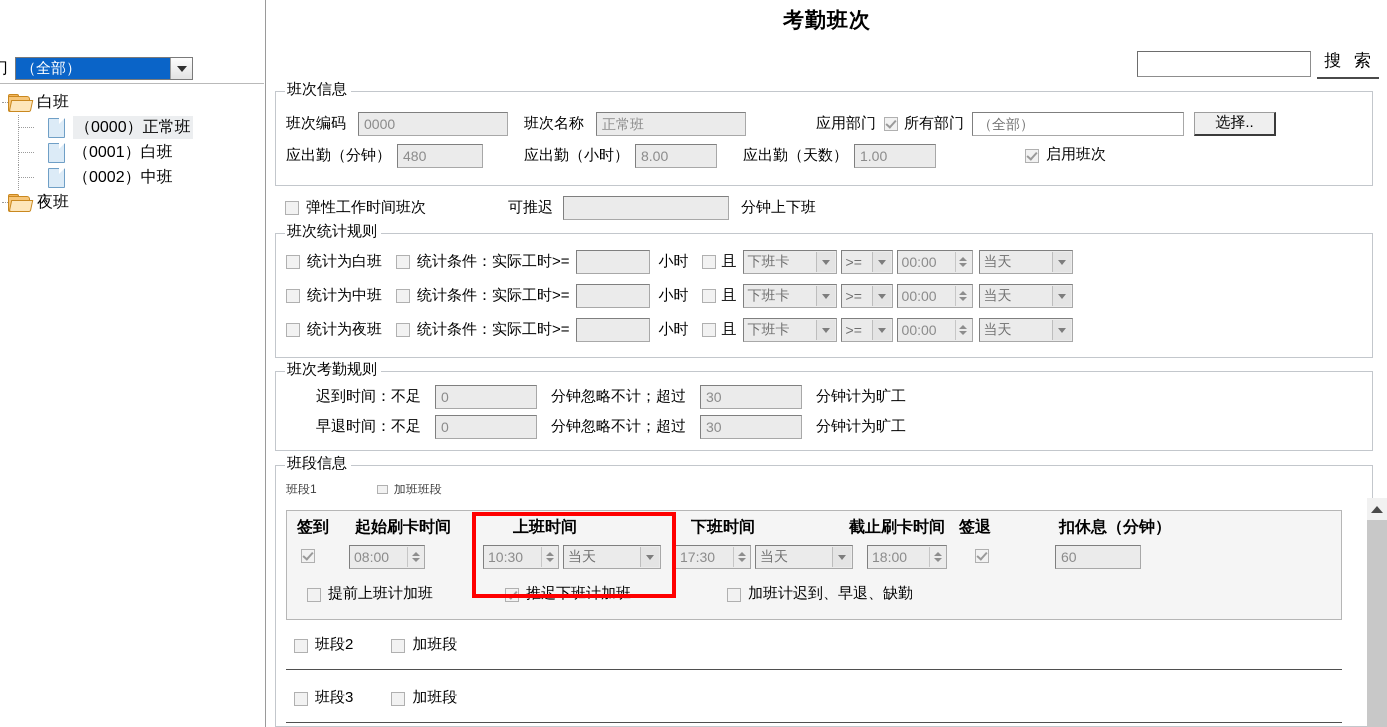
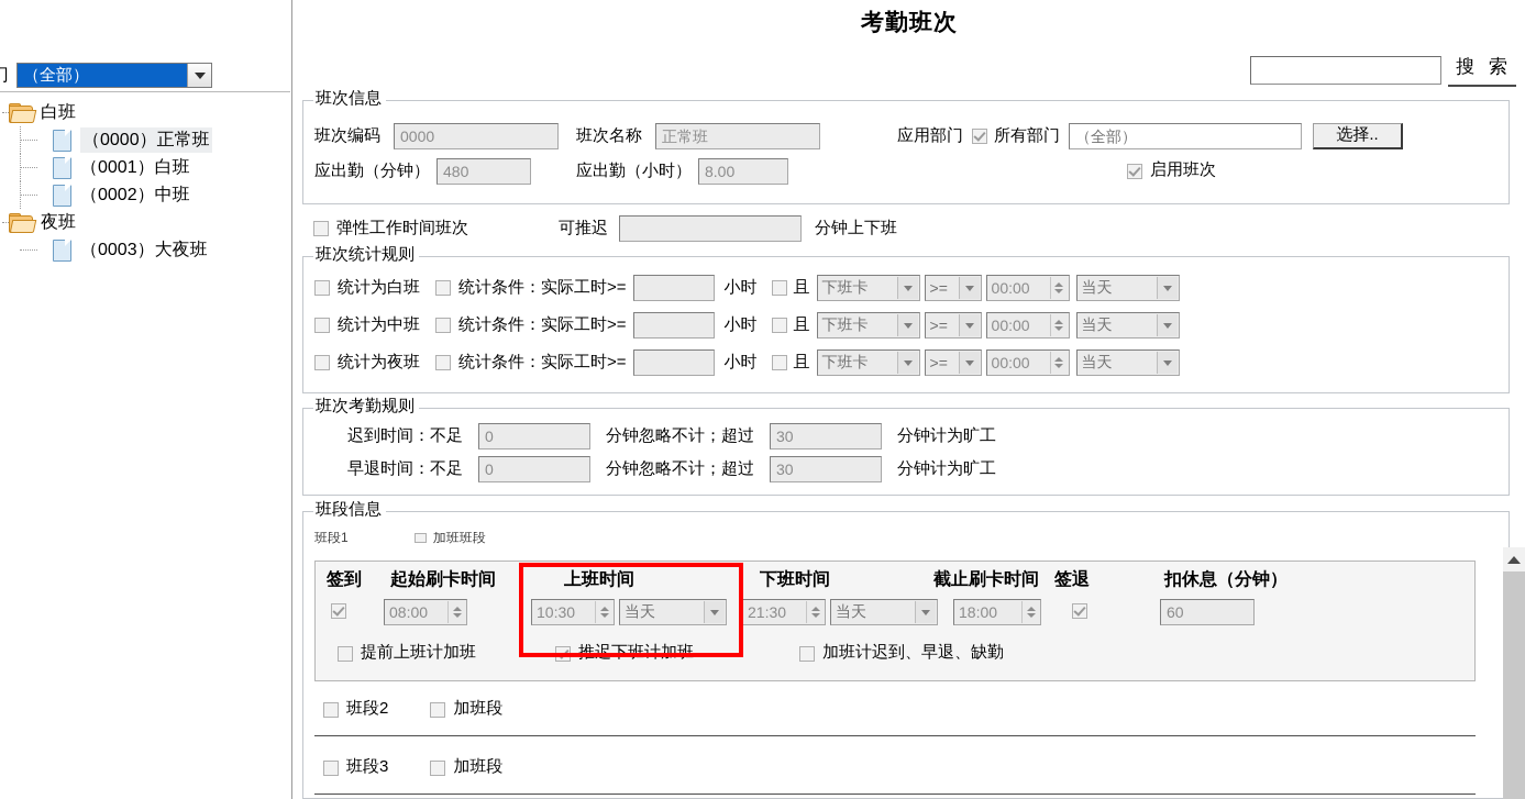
  （全部）
  白班
  （0000）正常班
  （0001）白班
  （0002）中班
  夜班
+ （0003）大夜班
  考勤班次
  搜 索
  班次信息
  班次编码
  0000
  班次名称
  正常班
  应用部门
  所有部门
  （全部）
  选择..
  应出勤（分钟）
  480
  应出勤（小时）
  8.00
- 应出勤（天数）
- 1.00
  启用班次
  弹性工作时间班次
  可推迟
  分钟上下班
  班次统计规则
  统计为白班
  统计条件：实际工时>=
  小时
  且
  下班卡
  >=
  00:00
  当天
  统计为中班
  统计条件：实际工时>=
  小时
  且
  下班卡
  >=
  00:00
  当天
  统计为夜班
  统计条件：实际工时>=
  小时
  且
  下班卡
  >=
  00:00
  当天
  班次考勤规则
  迟到时间：不足
  0
  分钟忽略不计；超过
  30
  分钟计为旷工
  早退时间：不足
  0
  分钟忽略不计；超过
  30
  分钟计为旷工
  班段信息
  班段1
  加班班段
  签到
  起始刷卡时间
  上班时间
  下班时间
  截止刷卡时间
  签退
  扣休息（分钟）
  08:00
  10:30
  当天
- 17:30
+ 21:30
  当天
  18:00
  60
  提前上班计加班
  推迟下班计加班
  加班计迟到、早退、缺勤
  班段2
  加班段
  班段3
  加班段
